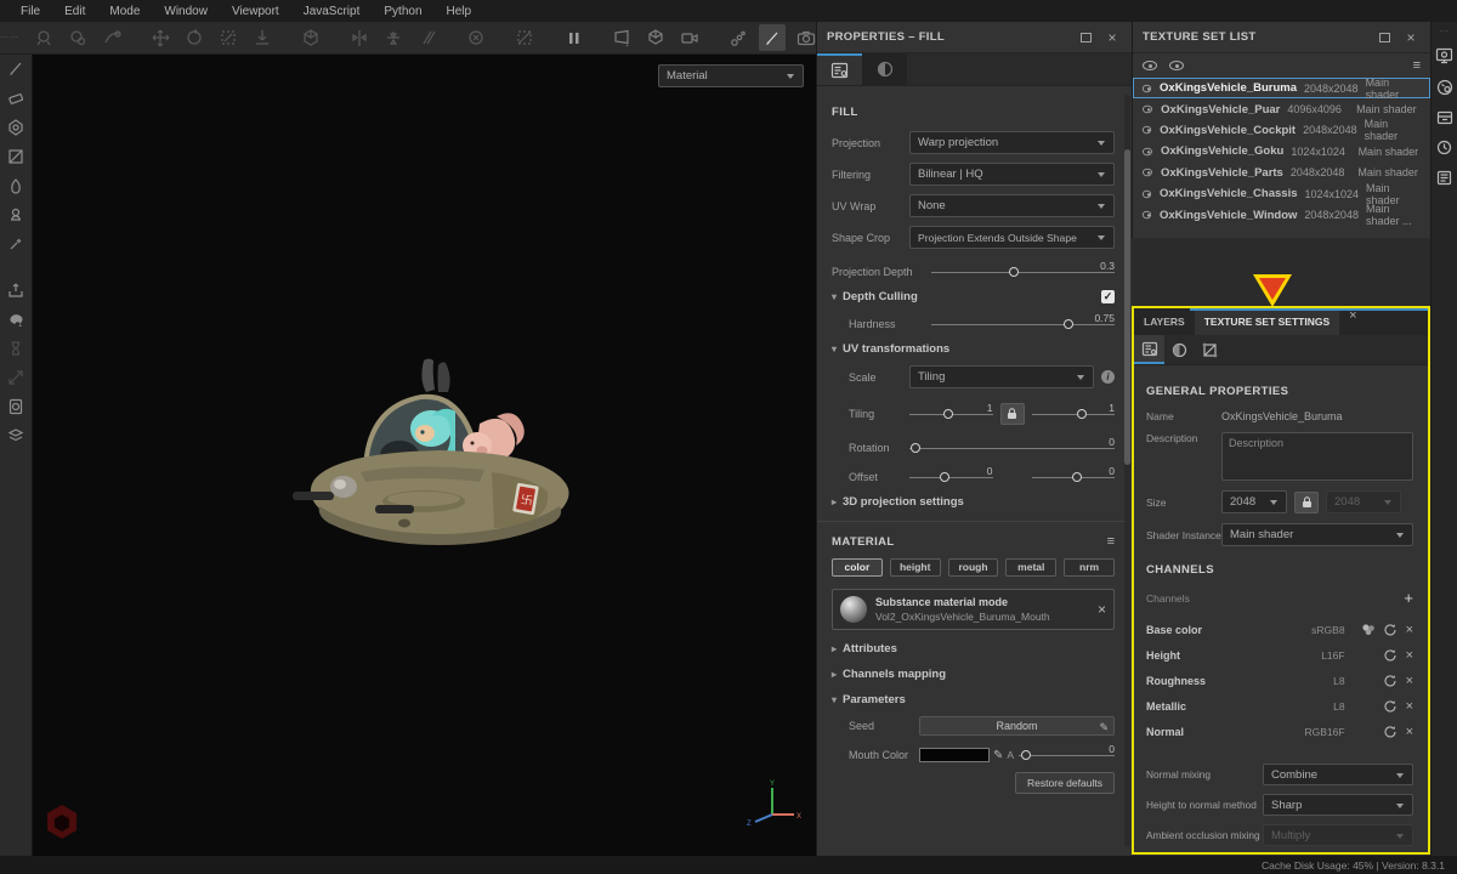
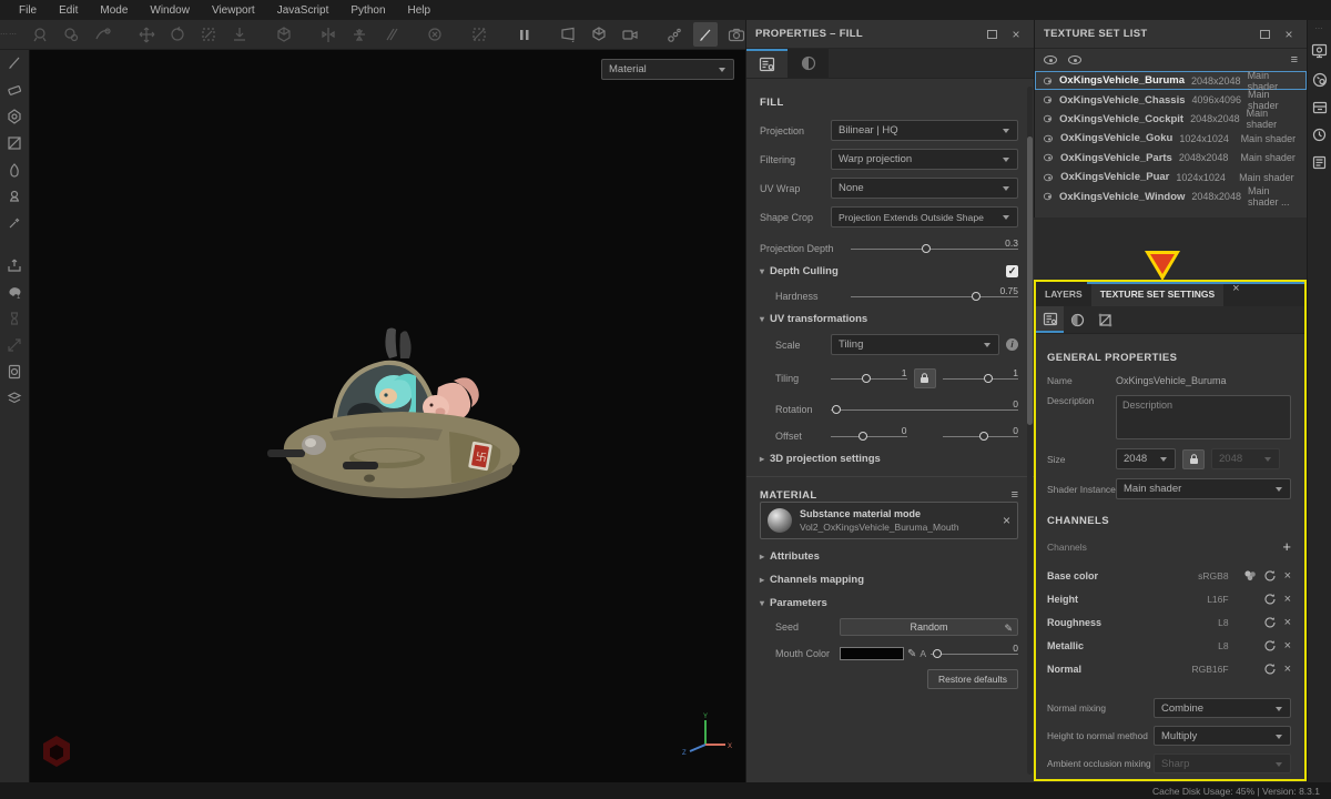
  File
  Edit
  Mode
  Window
  Viewport
  JavaScript
  Python
  Help
  Material
  PROPERTIES – FILL
  ×
  FILL
  Projection
- Warp projection
+ Bilinear | HQ
  Filtering
- Bilinear | HQ
+ Warp projection
  UV Wrap
  None
  Shape Crop
  Projection Extends Outside Shape
  Projection Depth
  0.3
  ▾
  Depth Culling
  ✓
  Hardness
  0.75
  ▾
  UV transformations
  Scale
  Tiling
  i
  Tiling
  1
  1
  Rotation
  0
  Offset
  0
  0
  ▸
  3D projection settings
  MATERIAL
  ≡
- color
- height
- rough
- metal
- nrm
  Substance material mode
  Vol2_OxKingsVehicle_Buruma_Mouth
  ×
  ▸
  Attributes
  ▸
  Channels mapping
  ▾
  Parameters
  Seed
  Random
  ✎
  Mouth Color
  ✎
  A
  0
  Restore defaults
  TEXTURE SET LIST
  ×
  ≡
  OxKingsVehicle_Buruma
  2048x2048
  Main shader
- OxKingsVehicle_Puar
+ OxKingsVehicle_Chassis
  4096x4096
  Main shader
  OxKingsVehicle_Cockpit
  2048x2048
  Main shader
  OxKingsVehicle_Goku
  1024x1024
  Main shader
  OxKingsVehicle_Parts
  2048x2048
  Main shader
- OxKingsVehicle_Chassis
+ OxKingsVehicle_Puar
  1024x1024
  Main shader
  OxKingsVehicle_Window
  2048x2048
  Main shader ...
  LAYERS
  TEXTURE SET SETTINGS
  ×
  GENERAL PROPERTIES
  Name
  OxKingsVehicle_Buruma
  Description
  Description
  Size
  2048
  2048
  Shader Instance
  Main shader
  CHANNELS
  Channels
  +
  Base color
  sRGB8
  ×
  Height
  L16F
  ×
  Roughness
  L8
  ×
  Metallic
  L8
  ×
  Normal
  RGB16F
  ×
  Normal mixing
  Combine
  Height to normal method
- Sharp
+ Multiply
  Ambient occlusion mixing
- Multiply
+ Sharp
  Cache Disk Usage: 45% | Version: 8.3.1
